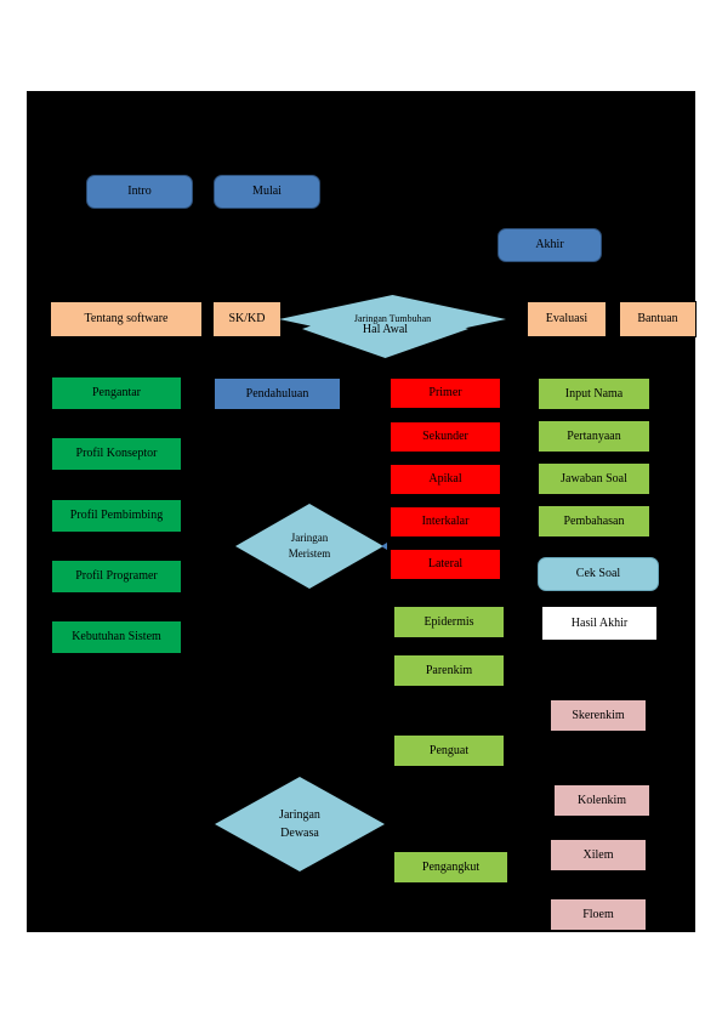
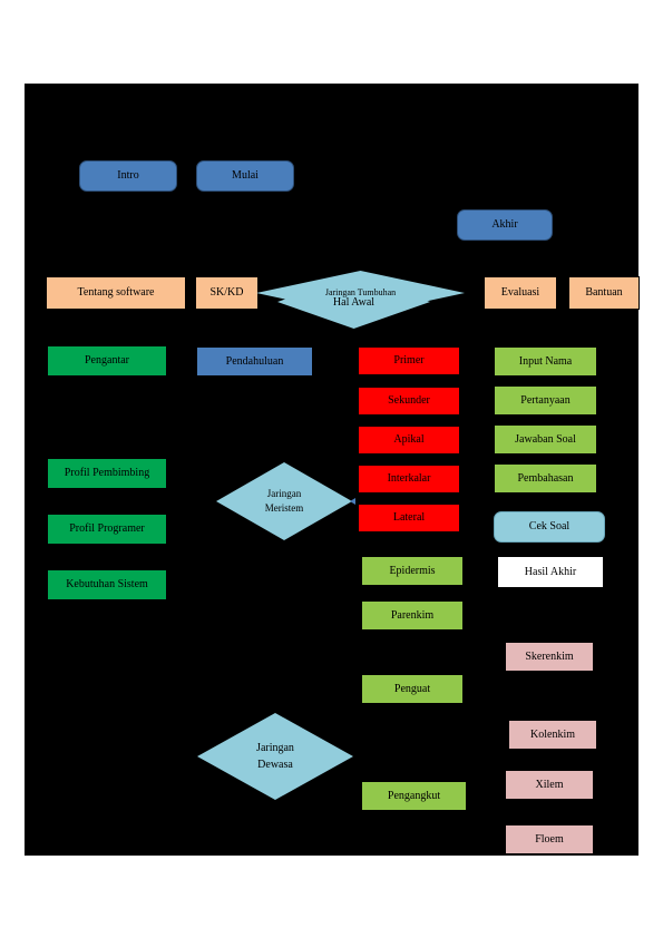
  Intro
  Mulai
  Hal Awal
  Akhir
  Tentang software
  SK/KD
  Jaringan Tumbuhan
  Evaluasi
  Bantuan
  Pengantar
- Profil Konseptor
  Profil Pembimbing
  Profil Programer
  Kebutuhan Sistem
  Pendahuluan
  Jaringan
  Meristem
  Jaringan
  Dewasa
  Primer
  Sekunder
  Apikal
  Interkalar
  Lateral
  Epidermis
  Parenkim
  Penguat
  Pengangkut
  Input Nama
  Pertanyaan
  Jawaban Soal
  Pembahasan
  Cek Soal
  Hasil Akhir
  Skerenkim
  Kolenkim
  Xilem
  Floem
